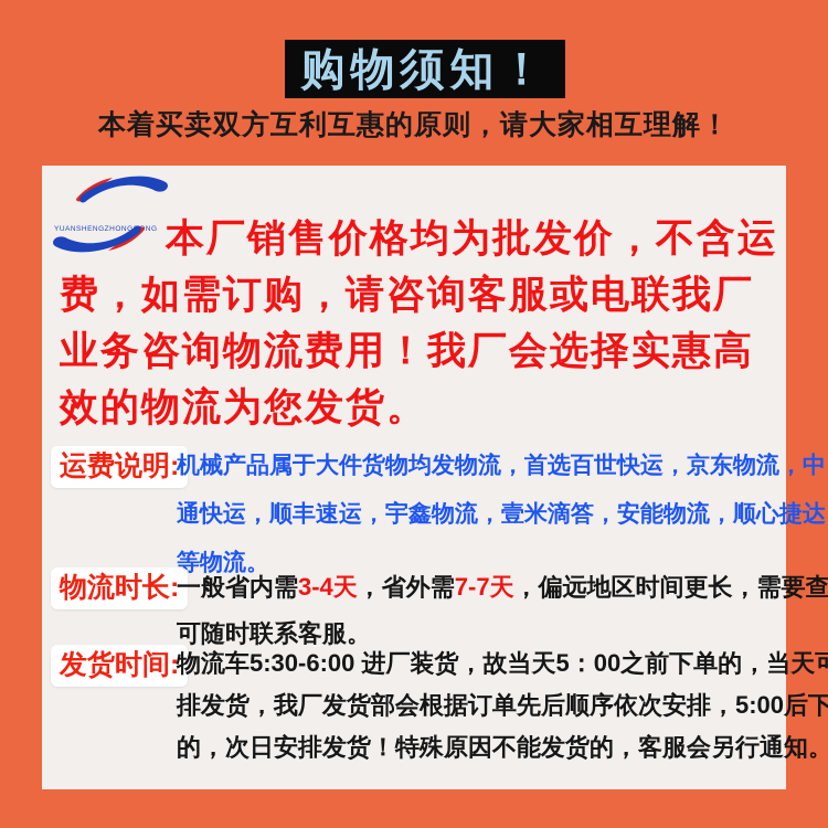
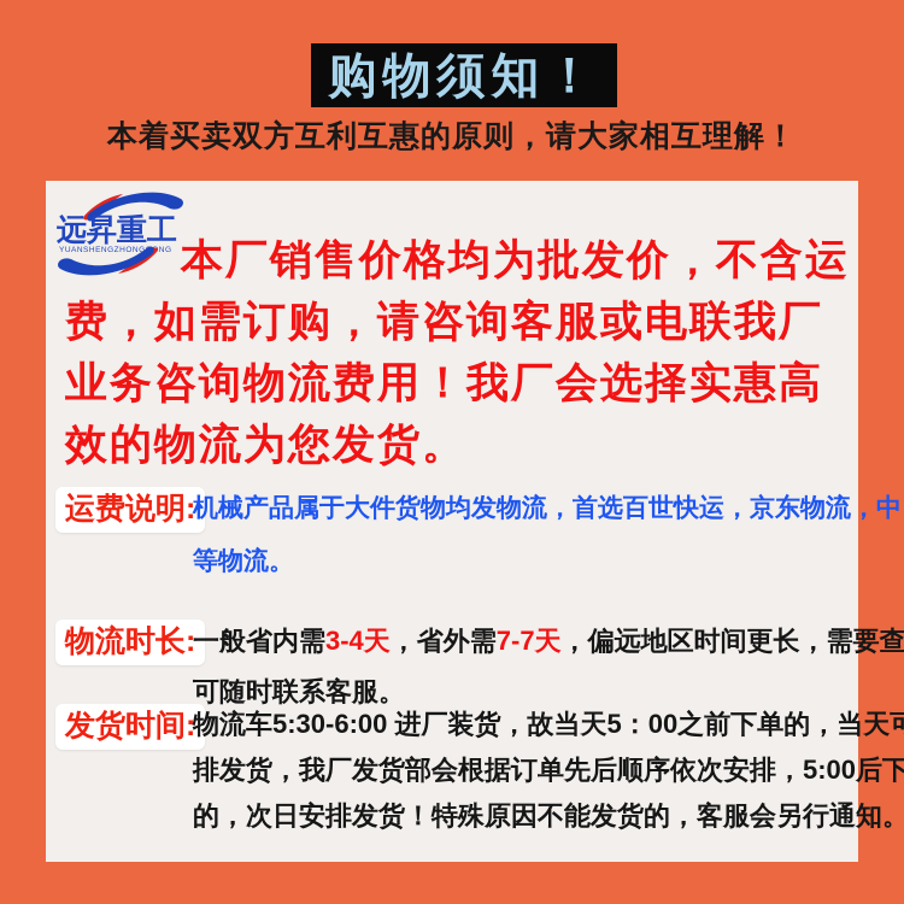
  购物须知！
  本着买卖双方互利互惠的原则，请大家相互理解！
+ 远昇重工
  本厂销售价格均为批发价，不含运
  费，如需订购，请咨询客服或电联我厂
  业务咨询物流费用！我厂会选择实惠高
  效的物流为您发货。
  运费说明:
  机械产品属于大件货物均发物流，首选百世快运，京东物流，中
- 通快运，顺丰速运，宇鑫物流，壹米滴答，安能物流，顺心捷达
  等物流。
  物流时长:
  一般省内需3-4天，省外需7-7天，偏远地区时间更长，需要查
  可随时联系客服。
  发货时间:
  物流车5:30-6:00 进厂装货，故当天5：00之前下单的，当天可
  排发货，我厂发货部会根据订单先后顺序依次安排，5:00后下
  的，次日安排发货！特殊原因不能发货的，客服会另行通知。
